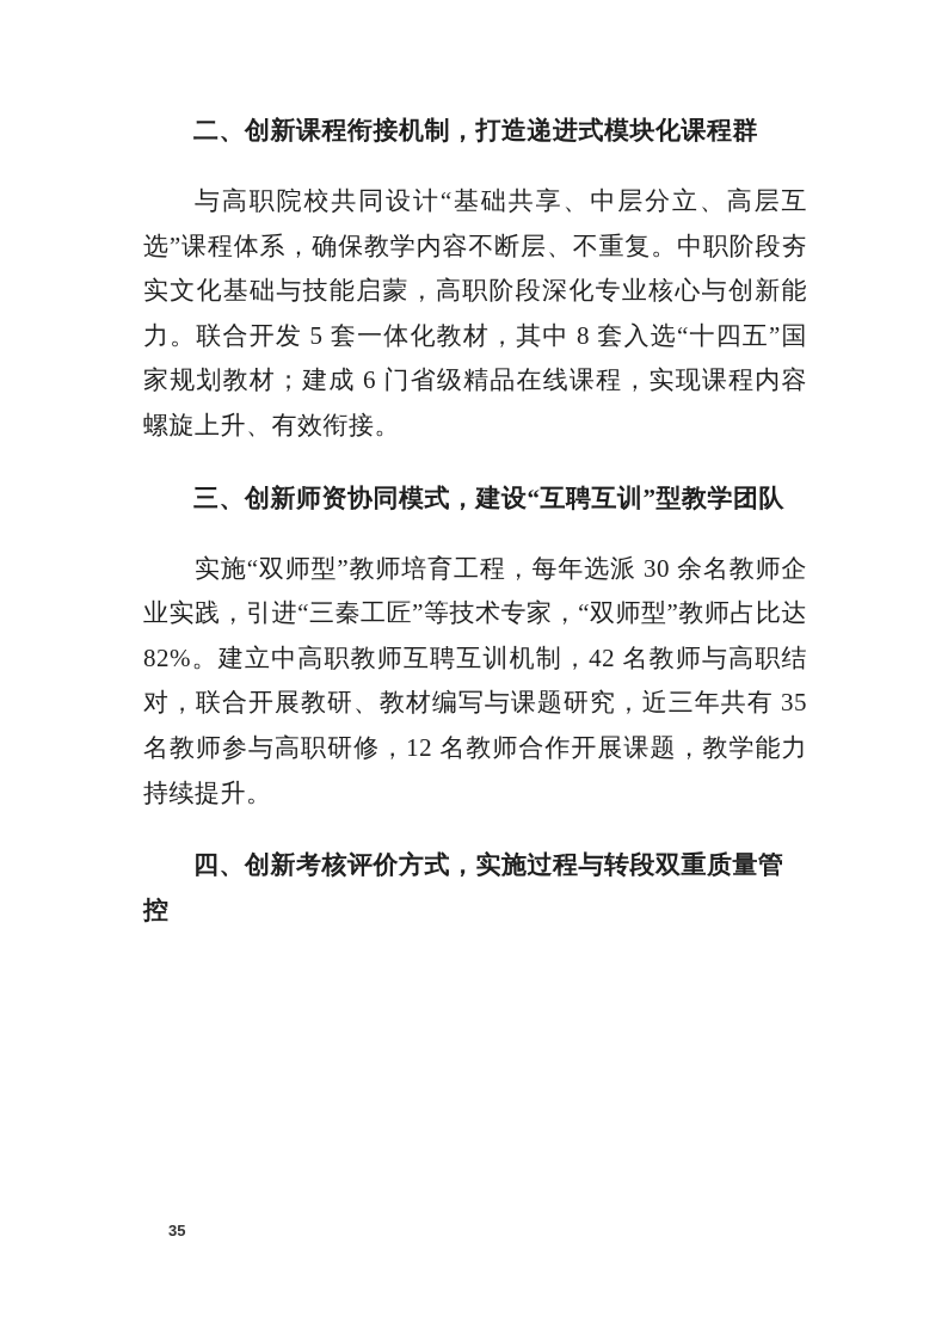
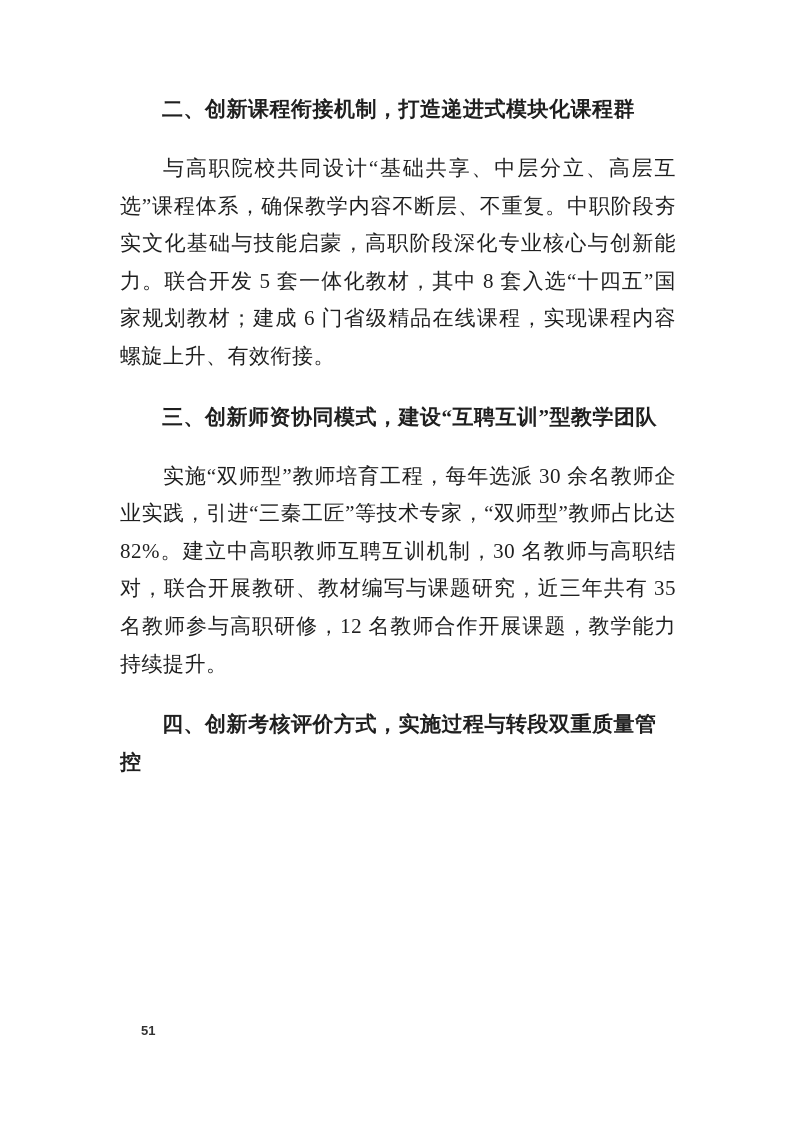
  二、创新课程衔接机制，打造递进式模块化课程群
  与高职院校共同设计“基础共享、中层分立、高层互选”课程体系，确保教学内容不断层、不重复。中职阶段夯实文化基础与技能启蒙，高职阶段深化专业核心与创新能力。联合开发 5 套一体化教材，其中 8 套入选“十四五”国家规划教材；建成 6 门省级精品在线课程，实现课程内容螺旋上升、有效衔接。
  三、创新师资协同模式，建设“互聘互训”型教学团队
- 实施“双师型”教师培育工程，每年选派 30 余名教师企业实践，引进“三秦工匠”等技术专家，“双师型”教师占比达 82%。建立中高职教师互聘互训机制，42 名教师与高职结对，联合开展教研、教材编写与课题研究，近三年共有 35 名教师参与高职研修，12 名教师合作开展课题，教学能力持续提升。
+ 实施“双师型”教师培育工程，每年选派 30 余名教师企业实践，引进“三秦工匠”等技术专家，“双师型”教师占比达 82%。建立中高职教师互聘互训机制，30 名教师与高职结对，联合开展教研、教材编写与课题研究，近三年共有 35 名教师参与高职研修，12 名教师合作开展课题，教学能力持续提升。
  四、创新考核评价方式，实施过程与转段双重质量管控
- 35
+ 51
